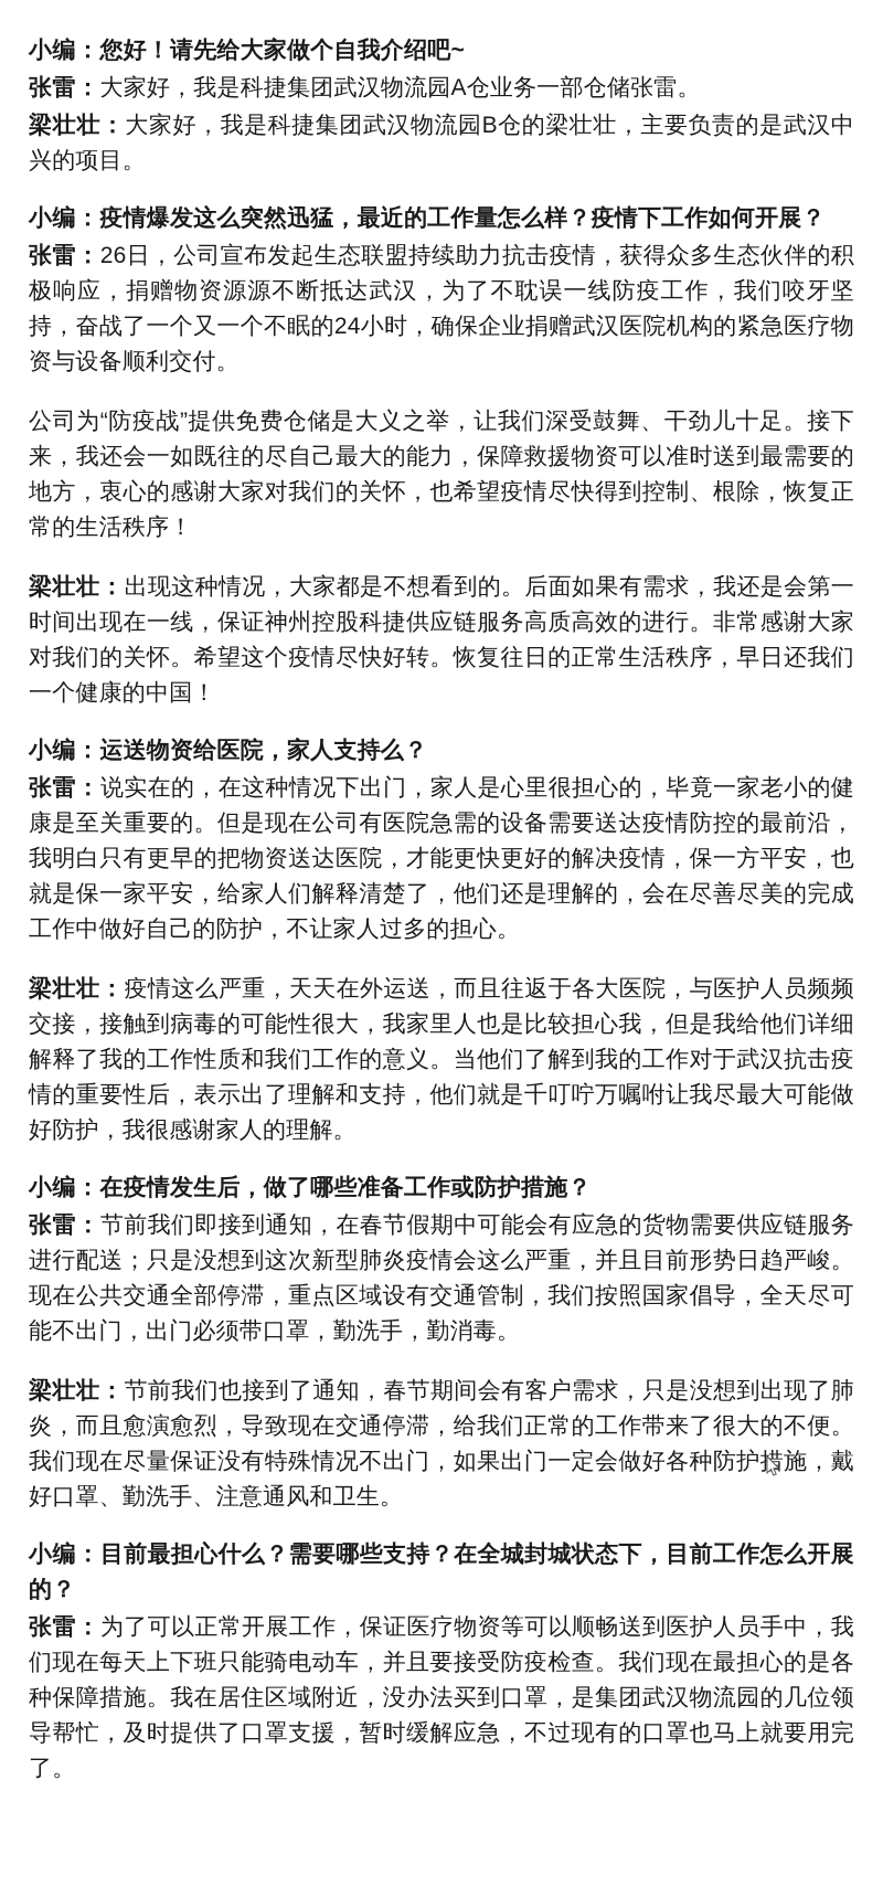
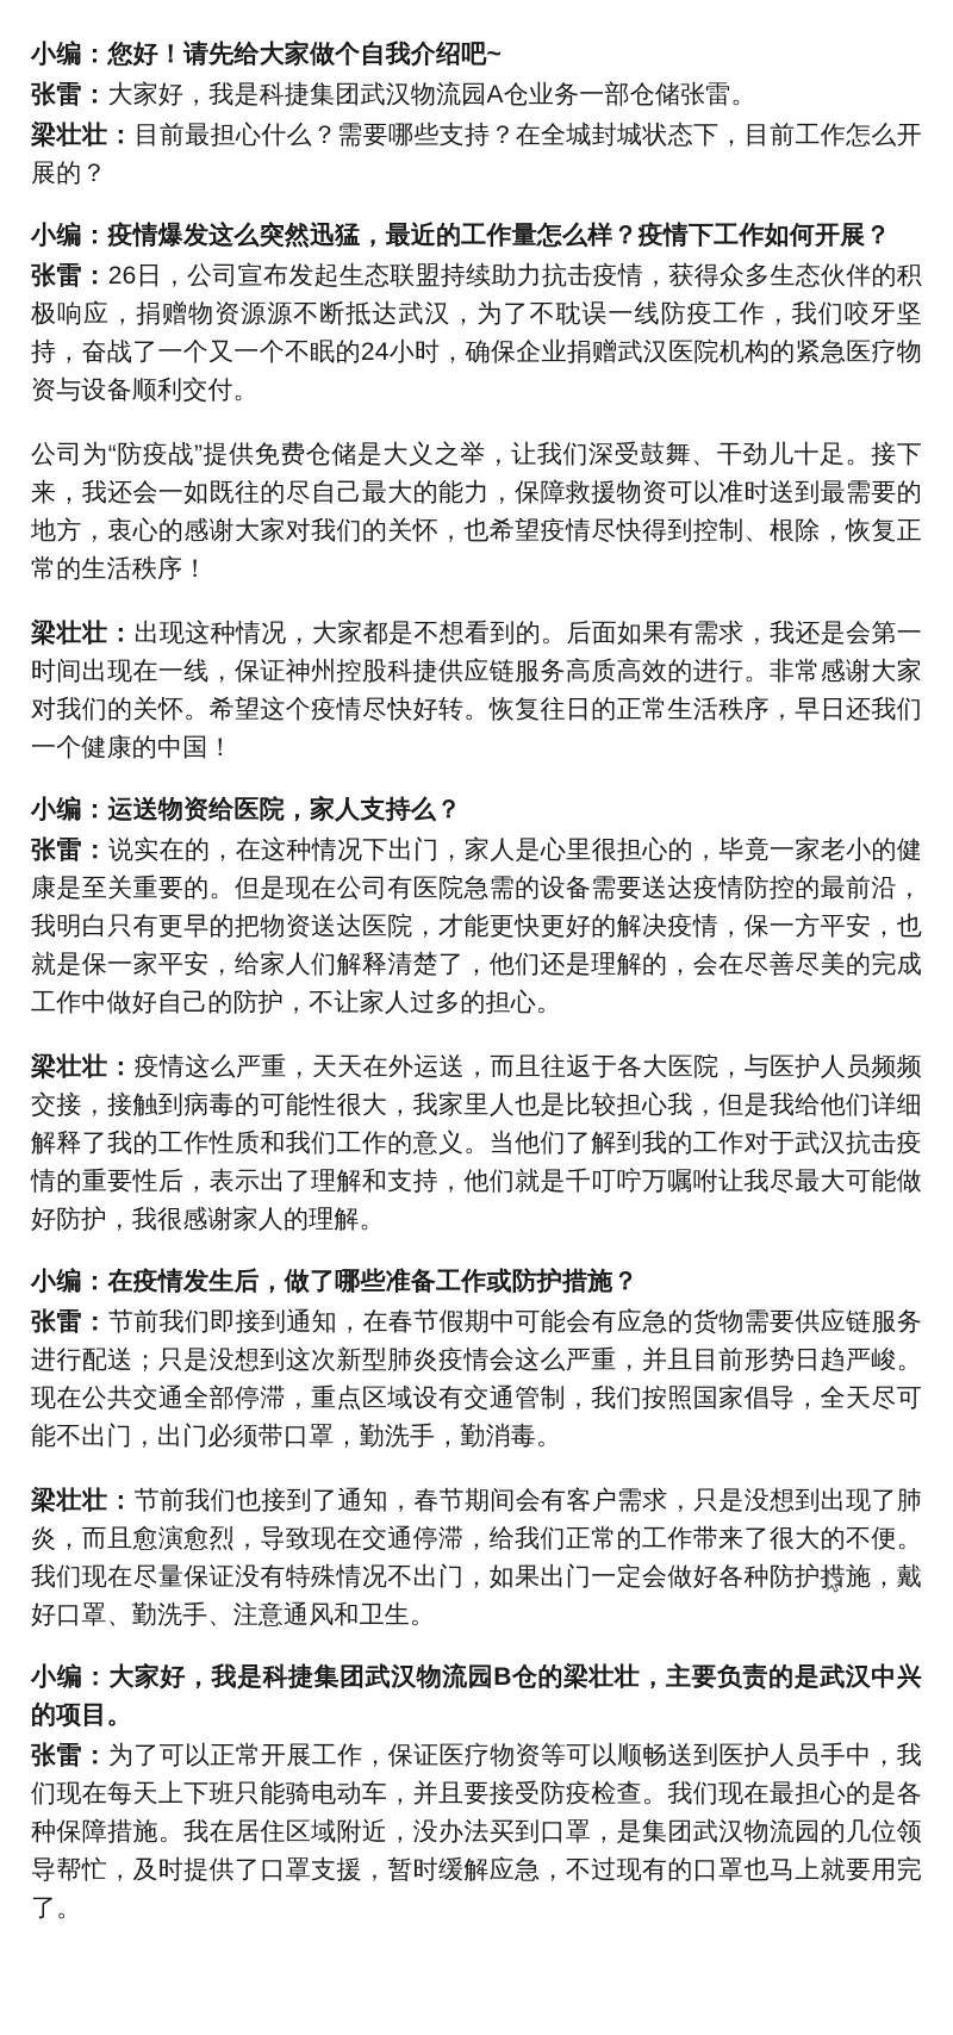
  小编：您好！请先给大家做个自我介绍吧~
  张雷：大家好，我是科捷集团武汉物流园A仓业务一部仓储张雷。
- 梁壮壮：大家好，我是科捷集团武汉物流园B仓的梁壮壮，主要负责的是武汉中兴的项目。
+ 梁壮壮：目前最担心什么？需要哪些支持？在全城封城状态下，目前工作怎么开展的？
  小编：疫情爆发这么突然迅猛，最近的工作量怎么样？疫情下工作如何开展？
  张雷：26日，公司宣布发起生态联盟持续助力抗击疫情，获得众多生态伙伴的积极响应，捐赠物资源源不断抵达武汉，为了不耽误一线防疫工作，我们咬牙坚持，奋战了一个又一个不眠的24小时，确保企业捐赠武汉医院机构的紧急医疗物资与设备顺利交付。
  公司为“防疫战”提供免费仓储是大义之举，让我们深受鼓舞、干劲儿十足。接下来，我还会一如既往的尽自己最大的能力，保障救援物资可以准时送到最需要的地方，衷心的感谢大家对我们的关怀，也希望疫情尽快得到控制、根除，恢复正常的生活秩序！
  梁壮壮：出现这种情况，大家都是不想看到的。后面如果有需求，我还是会第一时间出现在一线，保证神州控股科捷供应链服务高质高效的进行。非常感谢大家对我们的关怀。希望这个疫情尽快好转。恢复往日的正常生活秩序，早日还我们一个健康的中国！
  小编：运送物资给医院，家人支持么？
  张雷：说实在的，在这种情况下出门，家人是心里很担心的，毕竟一家老小的健康是至关重要的。但是现在公司有医院急需的设备需要送达疫情防控的最前沿，我明白只有更早的把物资送达医院，才能更快更好的解决疫情，保一方平安，也就是保一家平安，给家人们解释清楚了，他们还是理解的，会在尽善尽美的完成工作中做好自己的防护，不让家人过多的担心。
  梁壮壮：疫情这么严重，天天在外运送，而且往返于各大医院，与医护人员频频交接，接触到病毒的可能性很大，我家里人也是比较担心我，但是我给他们详细解释了我的工作性质和我们工作的意义。当他们了解到我的工作对于武汉抗击疫情的重要性后，表示出了理解和支持，他们就是千叮咛万嘱咐让我尽最大可能做好防护，我很感谢家人的理解。
  小编：在疫情发生后，做了哪些准备工作或防护措施？
  张雷：节前我们即接到通知，在春节假期中可能会有应急的货物需要供应链服务进行配送；只是没想到这次新型肺炎疫情会这么严重，并且目前形势日趋严峻。现在公共交通全部停滞，重点区域设有交通管制，我们按照国家倡导，全天尽可能不出门，出门必须带口罩，勤洗手，勤消毒。
  梁壮壮：节前我们也接到了通知，春节期间会有客户需求，只是没想到出现了肺炎，而且愈演愈烈，导致现在交通停滞，给我们正常的工作带来了很大的不便。我们现在尽量保证没有特殊情况不出门，如果出门一定会做好各种防护施，戴好口罩、勤洗手、注意通风和卫生。
- 小编：目前最担心什么？需要哪些支持？在全城封城状态下，目前工作怎么开展的？
+ 小编：大家好，我是科捷集团武汉物流园B仓的梁壮壮，主要负责的是武汉中兴的项目。
  张雷：为了可以正常开展工作，保证医疗物资等可以顺畅送到医护人员手中，我们现在每天上下班只能骑电动车，并且要接受防疫检查。我们现在最担心的是各种保障措施。我在居住区域附近，没办法买到口罩，是集团武汉物流园的几位领导帮忙，及时提供了口罩支援，暂时缓解应急，不过现有的口罩也马上就要用完了。
